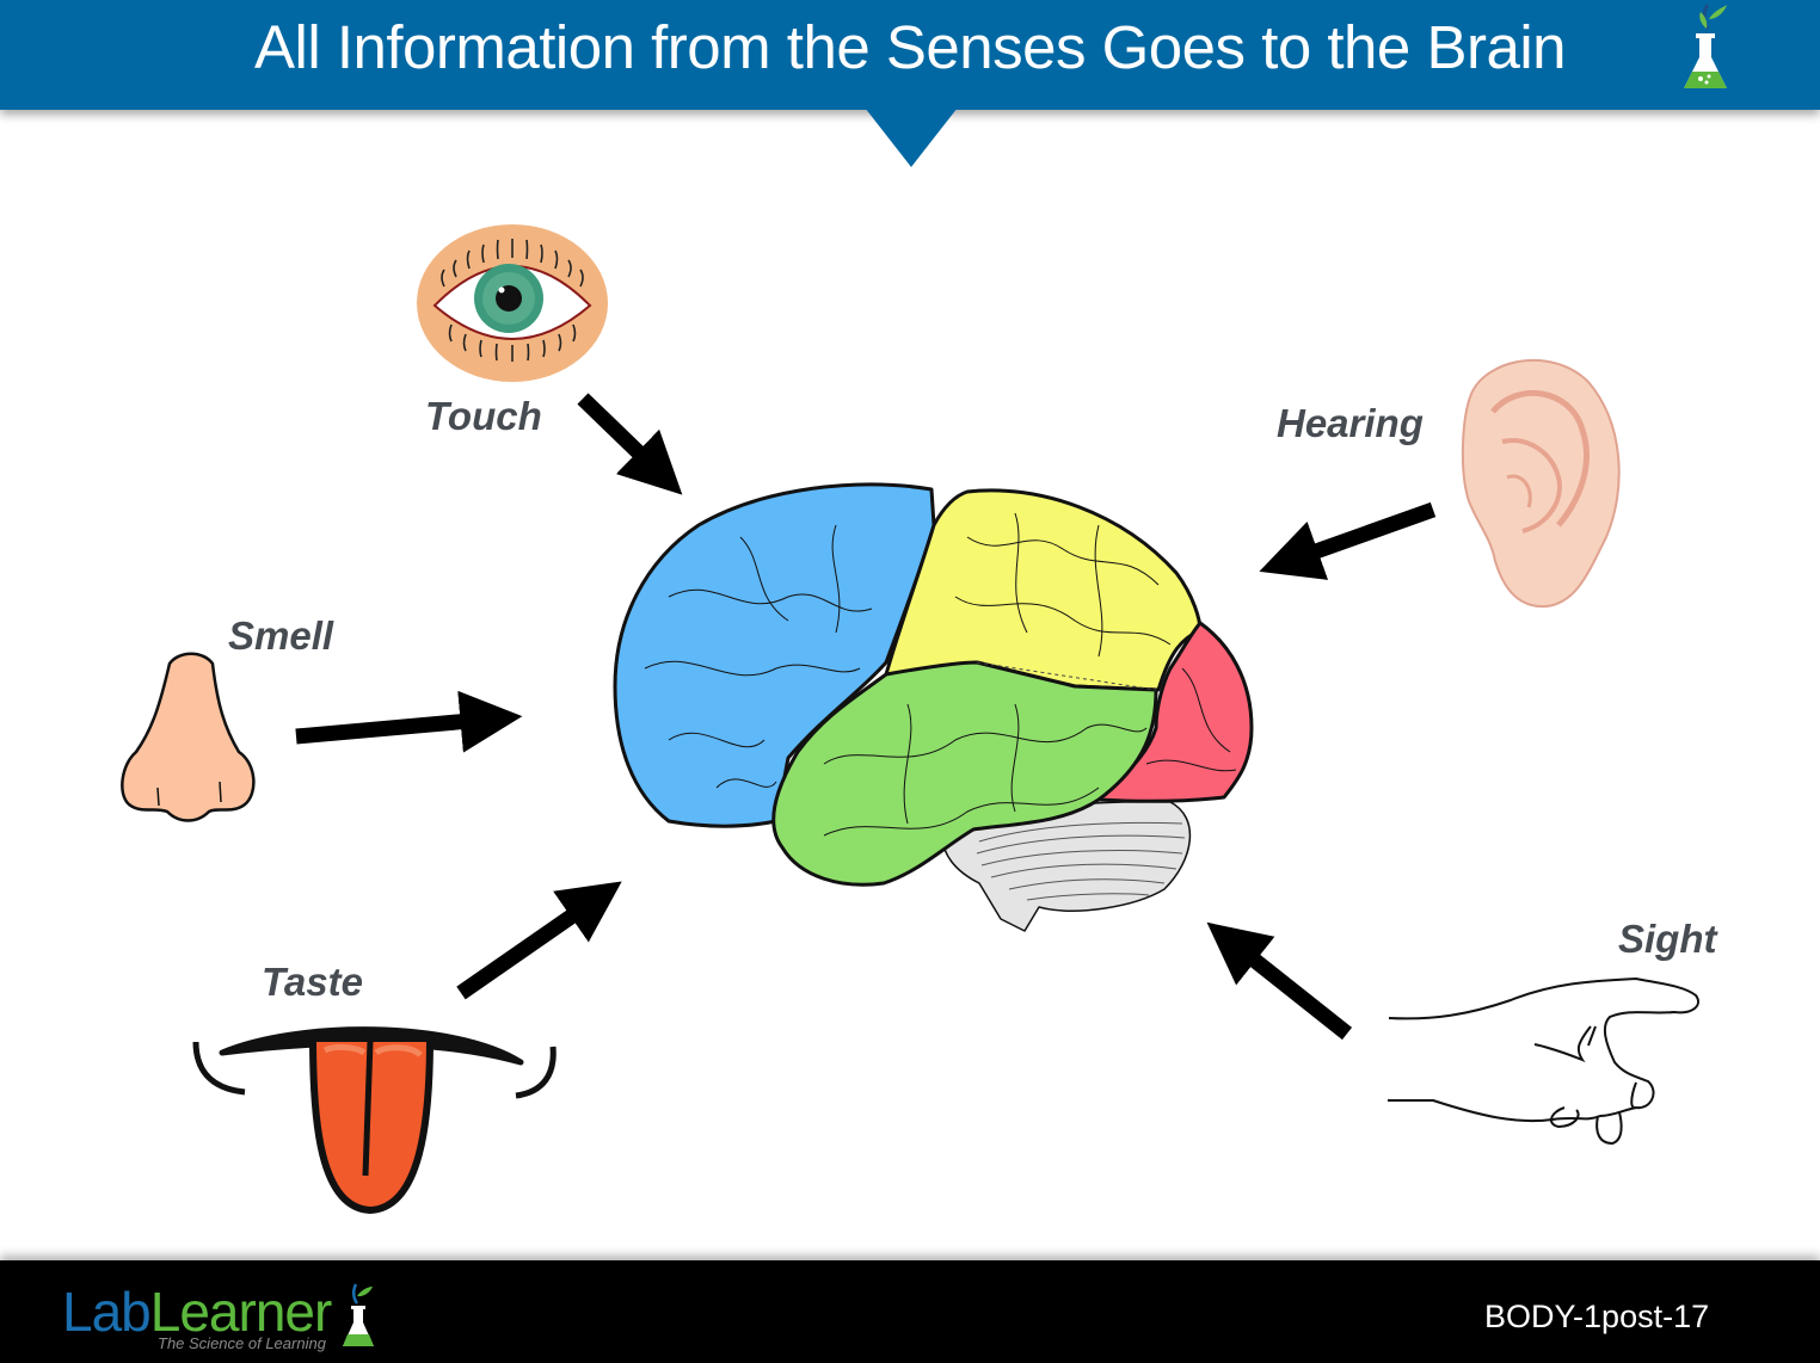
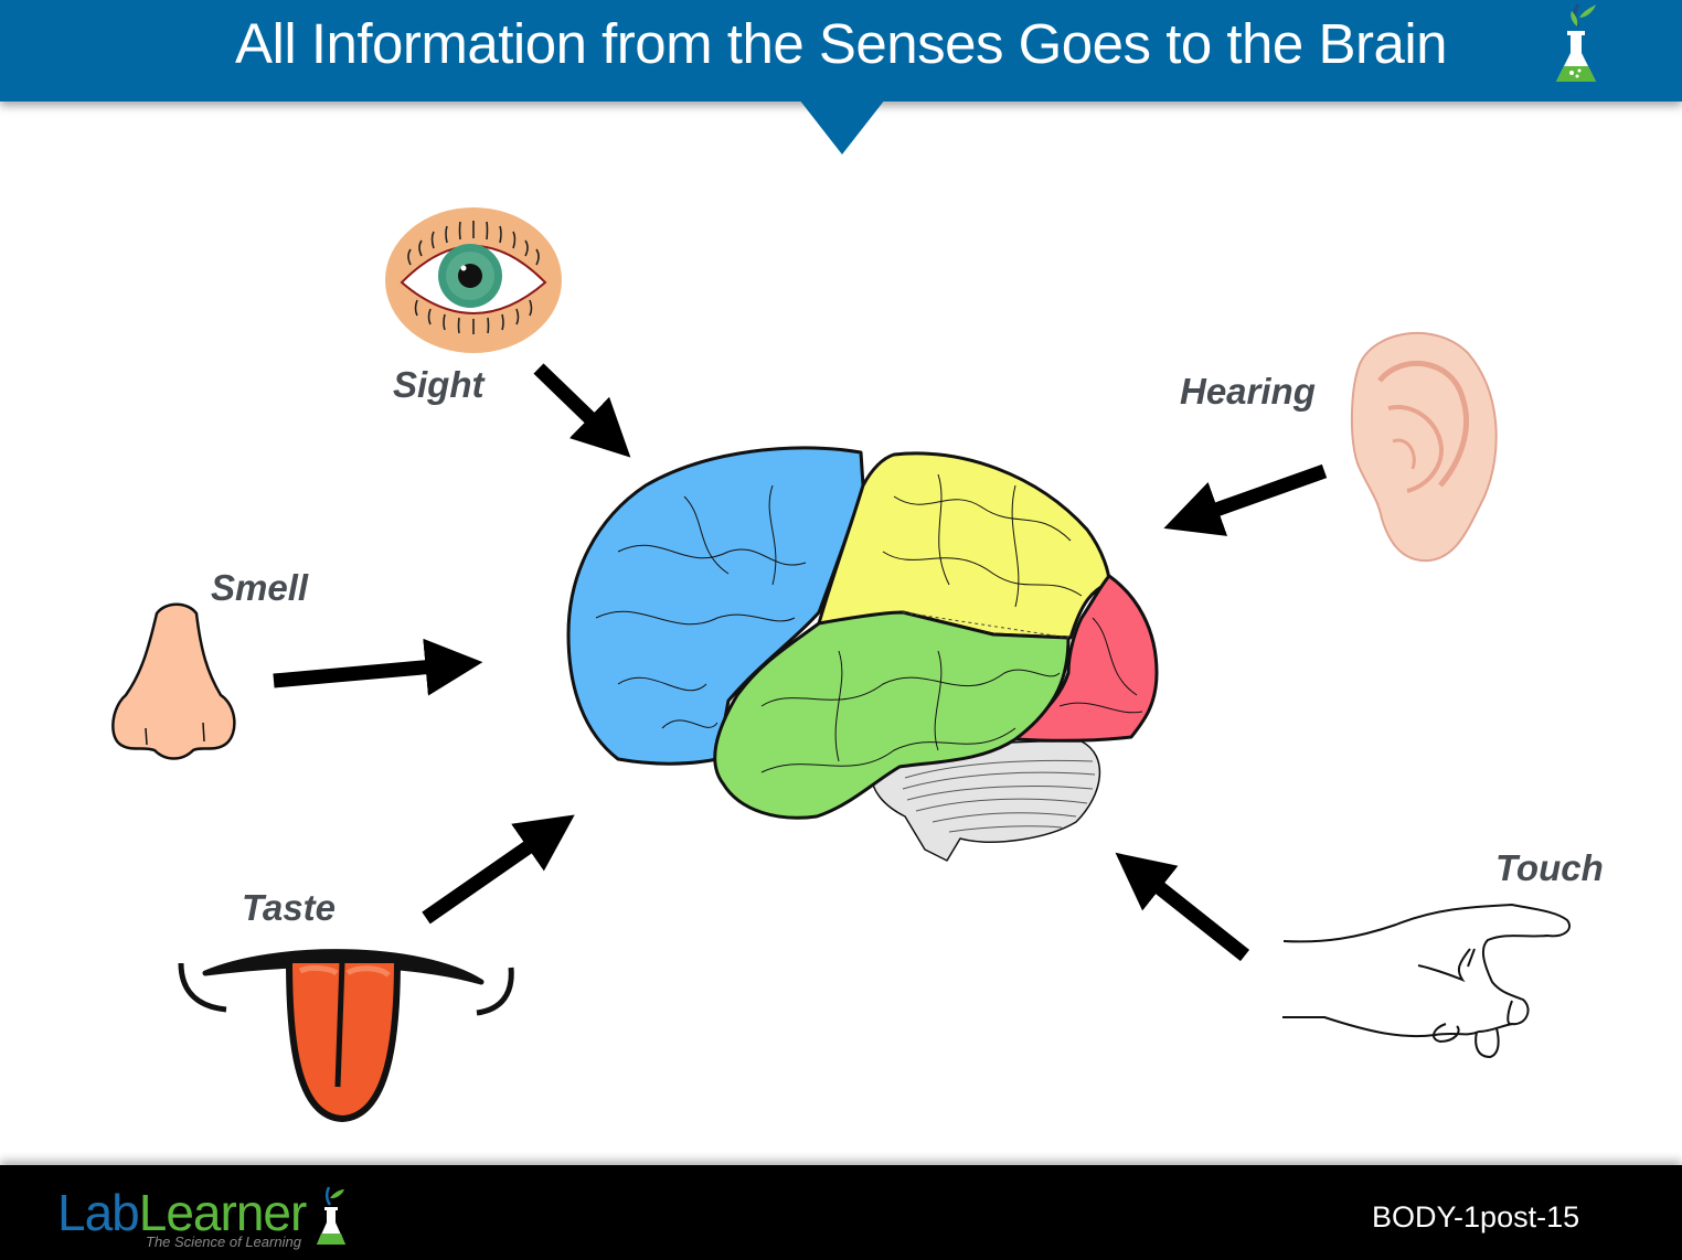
  All Information from the Senses Goes to the Brain
- Touch
+ Sight
  Hearing
  Smell
  Taste
- Sight
+ Touch
  LabLearner
  The Science of Learning
- BODY-1post-17
+ BODY-1post-15
